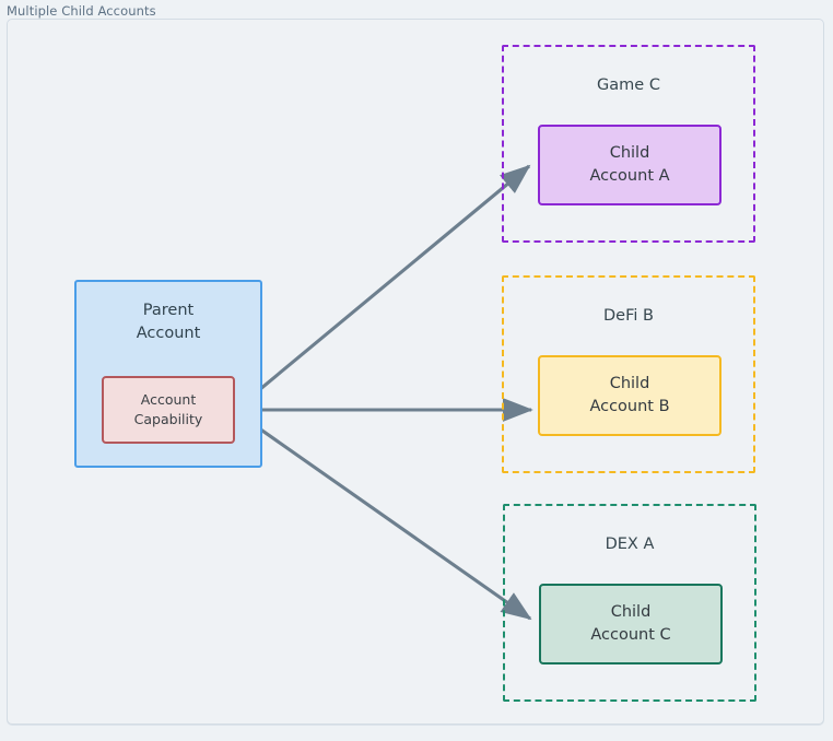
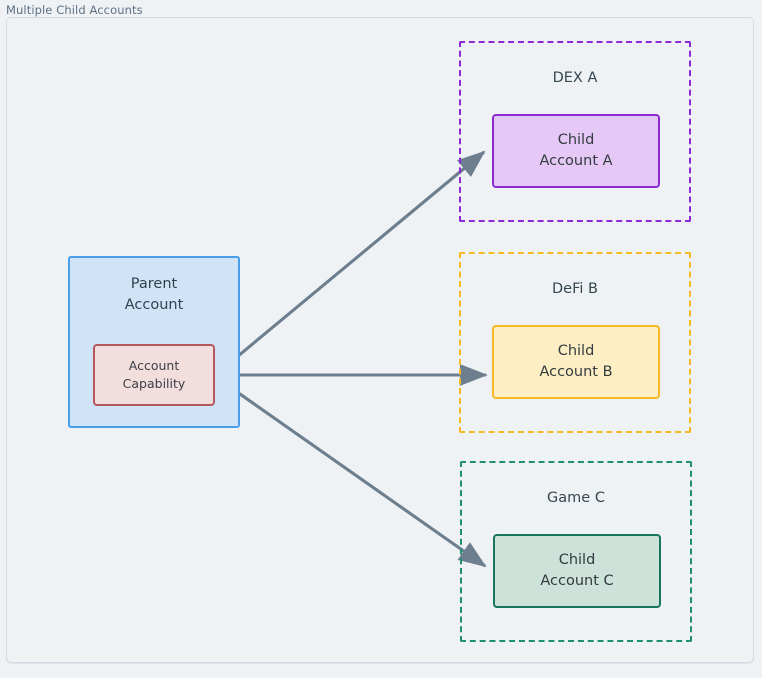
  Multiple Child Accounts
  Parent
  Account
  Account
  Capability
- Game C
+ DEX A
  Child
  Account A
  DeFi B
  Child
  Account B
- DEX A
+ Game C
  Child
  Account C
